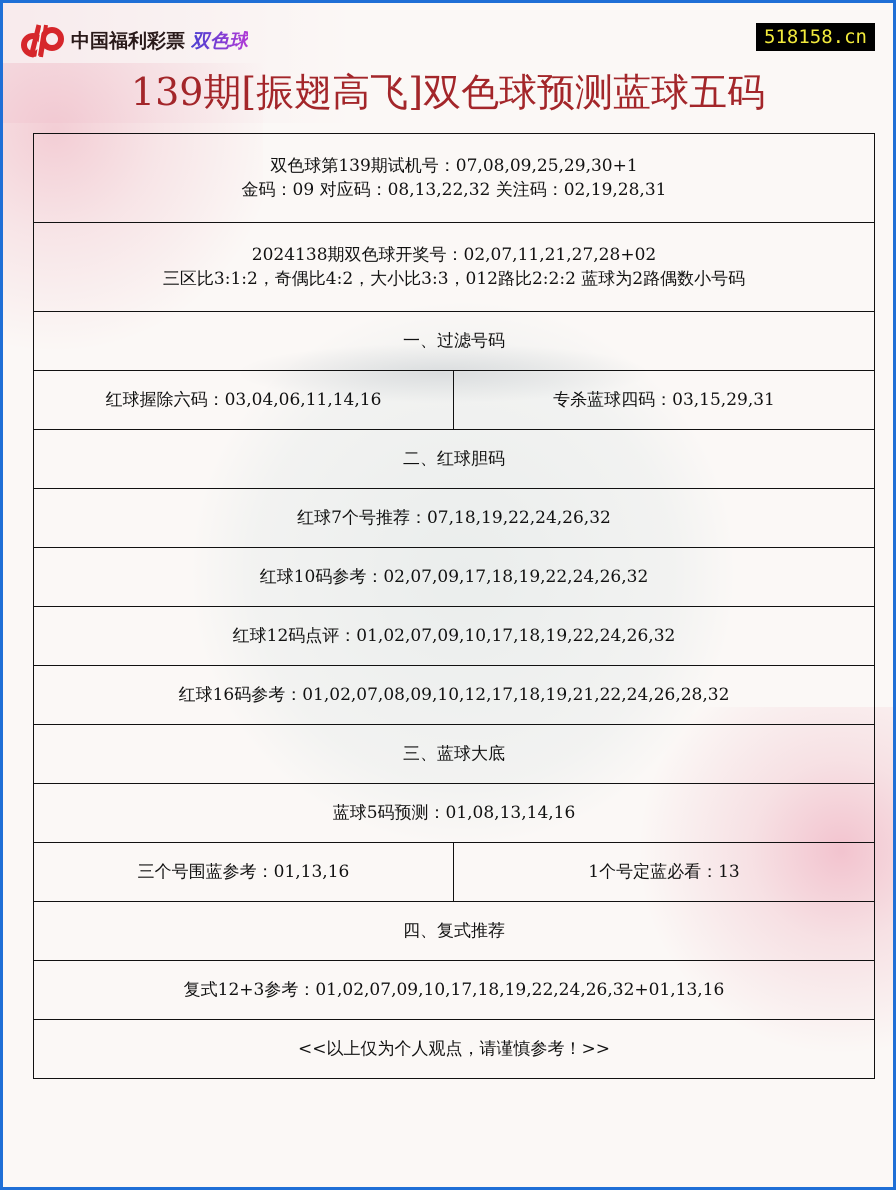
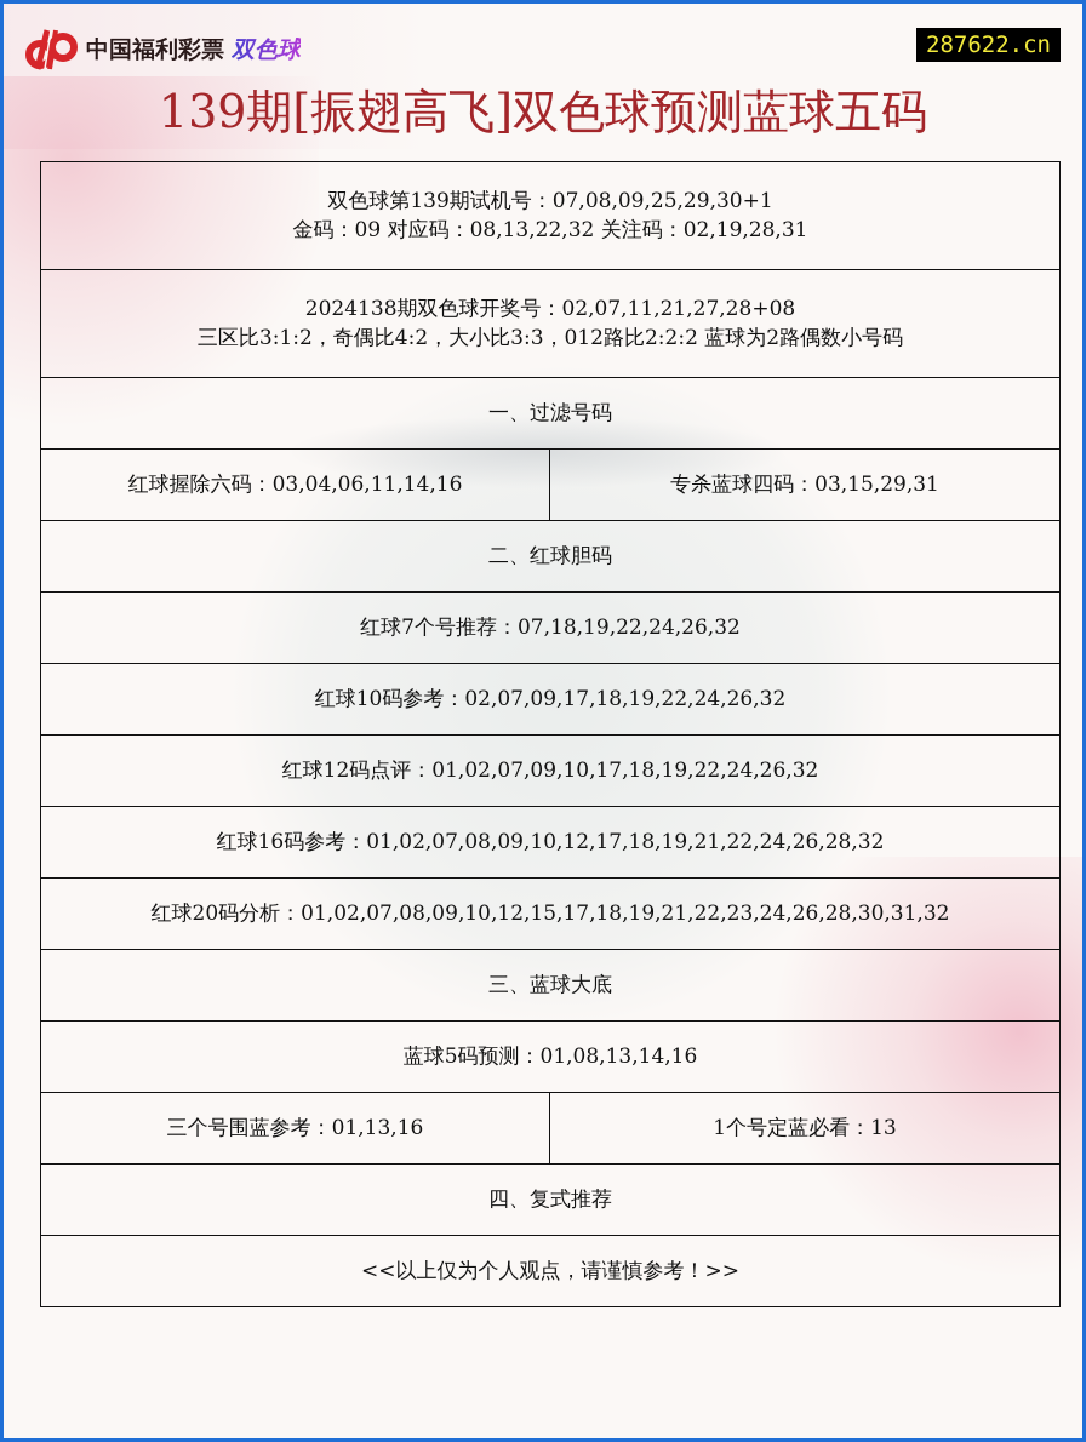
  中国福利彩票
  双色球
- 518158.cn
+ 287622.cn
  139期[振翅高飞]双色球预测蓝球五码
  双色球第139期试机号：07,08,09,25,29,30+1 金码：09 对应码：08,13,22,32 关注码：02,19,28,31
- 2024138期双色球开奖号：02,07,11,21,27,28+02 三区比3:1:2，奇偶比4:2，大小比3:3，012路比2:2:2 蓝球为2路偶数小号码
+ 2024138期双色球开奖号：02,07,11,21,27,28+08 三区比3:1:2，奇偶比4:2，大小比3:3，012路比2:2:2 蓝球为2路偶数小号码
  一、过滤号码
  红球握除六码：03,04,06,11,14,16	专杀蓝球四码：03,15,29,31
  二、红球胆码
  红球7个号推荐：07,18,19,22,24,26,32
  红球10码参考：02,07,09,17,18,19,22,24,26,32
  红球12码点评：01,02,07,09,10,17,18,19,22,24,26,32
  红球16码参考：01,02,07,08,09,10,12,17,18,19,21,22,24,26,28,32
+ 红球20码分析：01,02,07,08,09,10,12,15,17,18,19,21,22,23,24,26,28,30,31,32
  三、蓝球大底
  蓝球5码预测：01,08,13,14,16
  三个号围蓝参考：01,13,16	1个号定蓝必看：13
  四、复式推荐
- 复式12+3参考：01,02,07,09,10,17,18,19,22,24,26,32+01,13,16
  <<以上仅为个人观点，请谨慎参考！>>
